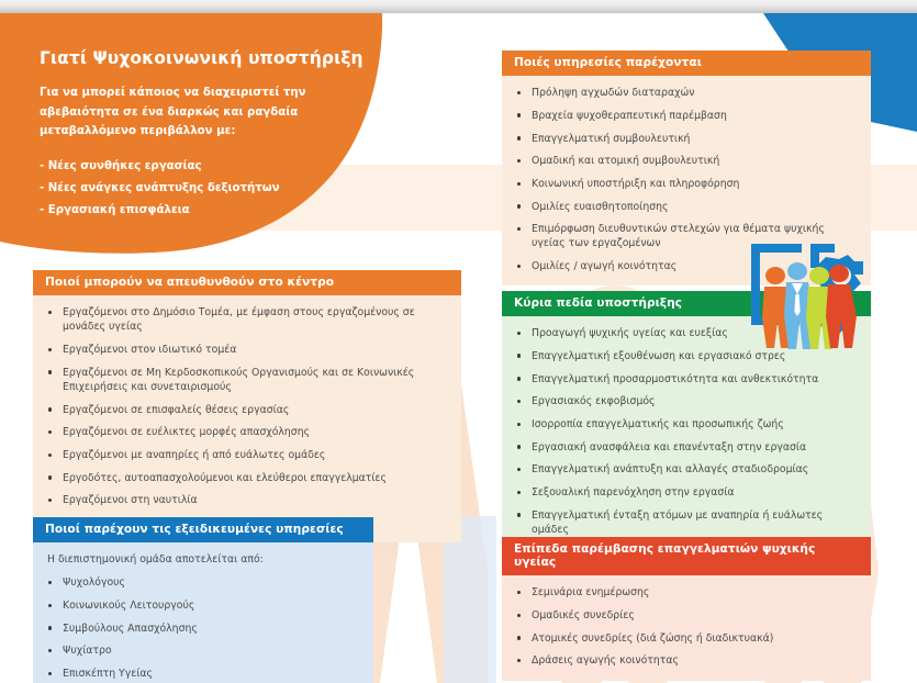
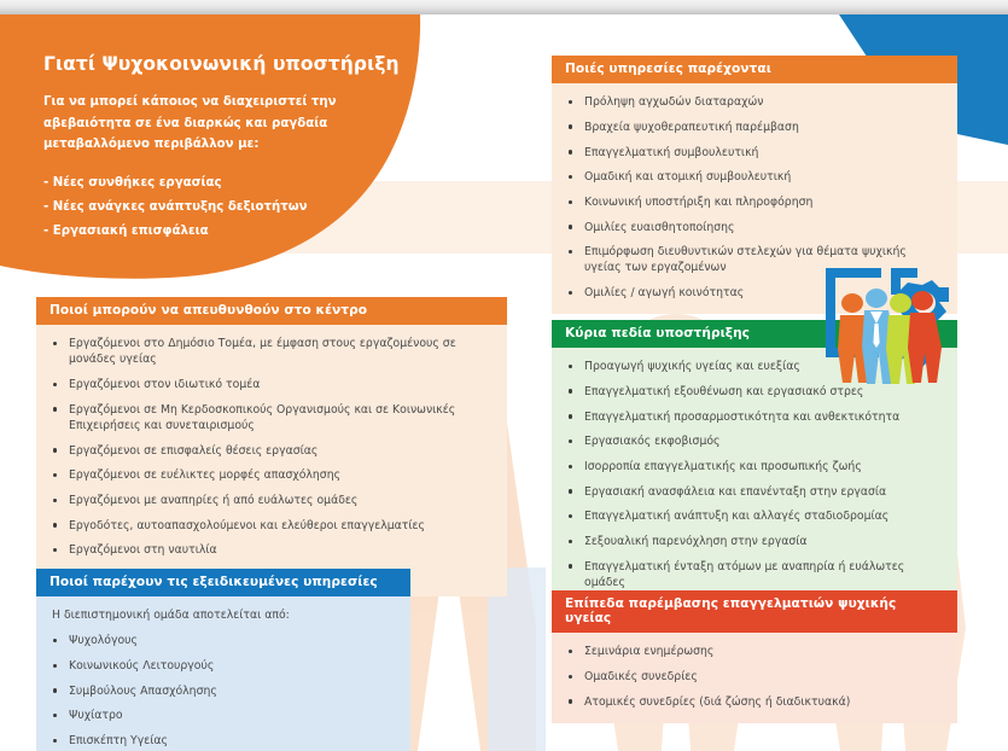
  Γιατί Ψυχοκοινωνική υποστήριξη
  Για να μπορεί κάποιος να διαχειριστεί την αβεβαιότητα σε ένα διαρκώς και ραγδαία μεταβαλλόμενο περιβάλλον με:
  - Νέες συνθήκες εργασίας
  - Νέες ανάγκες ανάπτυξης δεξιοτήτων
  - Εργασιακή επισφάλεια
  Ποιές υπηρεσίες παρέχονται
  Πρόληψη αγχωδών διαταραχών
  Βραχεία ψυχοθεραπευτική παρέμβαση
  Επαγγελματική συμβουλευτική
  Ομαδική και ατομική συμβουλευτική
  Κοινωνική υποστήριξη και πληροφόρηση
  Ομιλίες ευαισθητοποίησης
  Επιμόρφωση διευθυντικών στελεχών για θέματα ψυχικής υγείας των εργαζομένων
  Ομιλίες / αγωγή κοινότητας
  Ποιοί μπορούν να απευθυνθούν στο κέντρο
  Εργαζόμενοι στο Δημόσιο Τομέα, με έμφαση στους εργαζομένους σε μονάδες υγείας
  Εργαζόμενοι στον ιδιωτικό τομέα
  Εργαζόμενοι σε Μη Κερδοσκοπικούς Οργανισμούς και σε Κοινωνικές Επιχειρήσεις και συνεταιρισμούς
  Εργαζόμενοι σε επισφαλείς θέσεις εργασίας
  Εργαζόμενοι σε ευέλικτες μορφές απασχόλησης
  Εργαζόμενοι με αναπηρίες ή από ευάλωτες ομάδες
  Εργοδότες, αυτοαπασχολούμενοι και ελεύθεροι επαγγελματίες
  Εργαζόμενοι στη ναυτιλία
  Κύρια πεδία υποστήριξης
  Προαγωγή ψυχικής υγείας και ευεξίας
  Επαγγελματική εξουθένωση και εργασιακό στρες
  Επαγγελματική προσαρμοστικότητα και ανθεκτικότητα
  Εργασιακός εκφοβισμός
  Ισορροπία επαγγελματικής και προσωπικής ζωής
  Εργασιακή ανασφάλεια και επανένταξη στην εργασία
  Επαγγελματική ανάπτυξη και αλλαγές σταδιοδρομίας
  Σεξουαλική παρενόχληση στην εργασία
  Επαγγελματική ένταξη ατόμων με αναπηρία ή ευάλωτες ομάδες
  Ποιοί παρέχουν τις εξειδικευμένες υπηρεσίες
  Η διεπιστημονική ομάδα αποτελείται από:
  Ψυχολόγους
  Κοινωνικούς Λειτουργούς
  Συμβούλους Απασχόλησης
  Ψυχίατρο
  Επισκέπτη Υγείας
  Επίπεδα παρέμβασης επαγγελματιών ψυχικής υγείας
  Σεμινάρια ενημέρωσης
  Ομαδικές συνεδρίες
  Ατομικές συνεδρίες (διά ζώσης ή διαδικτυακά)
- Δράσεις αγωγής κοινότητας
